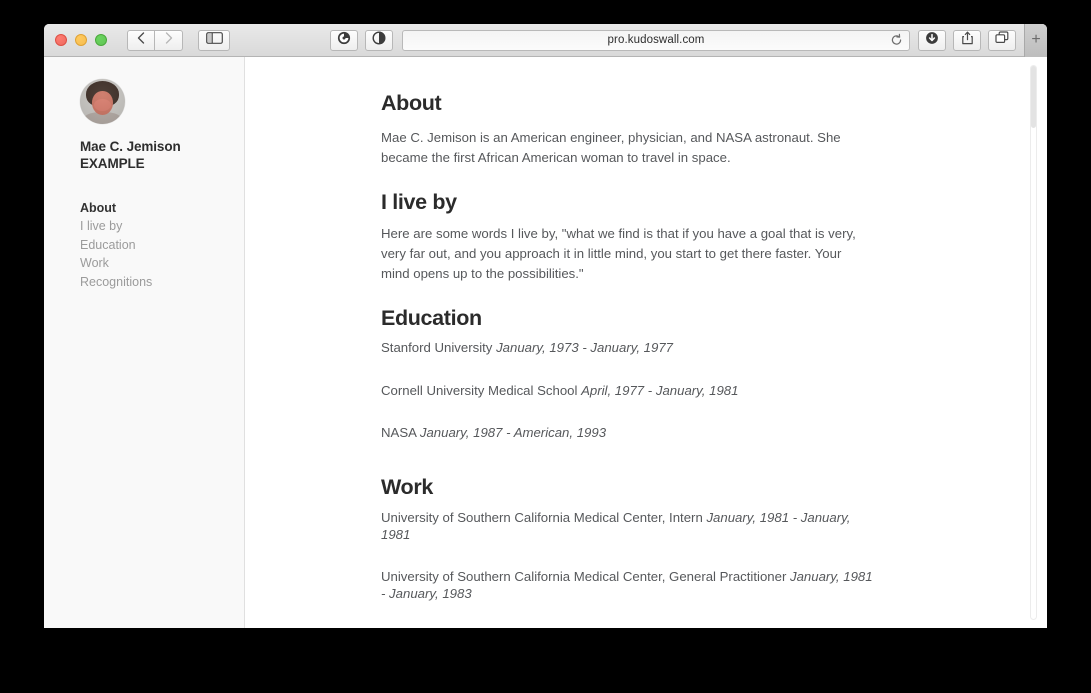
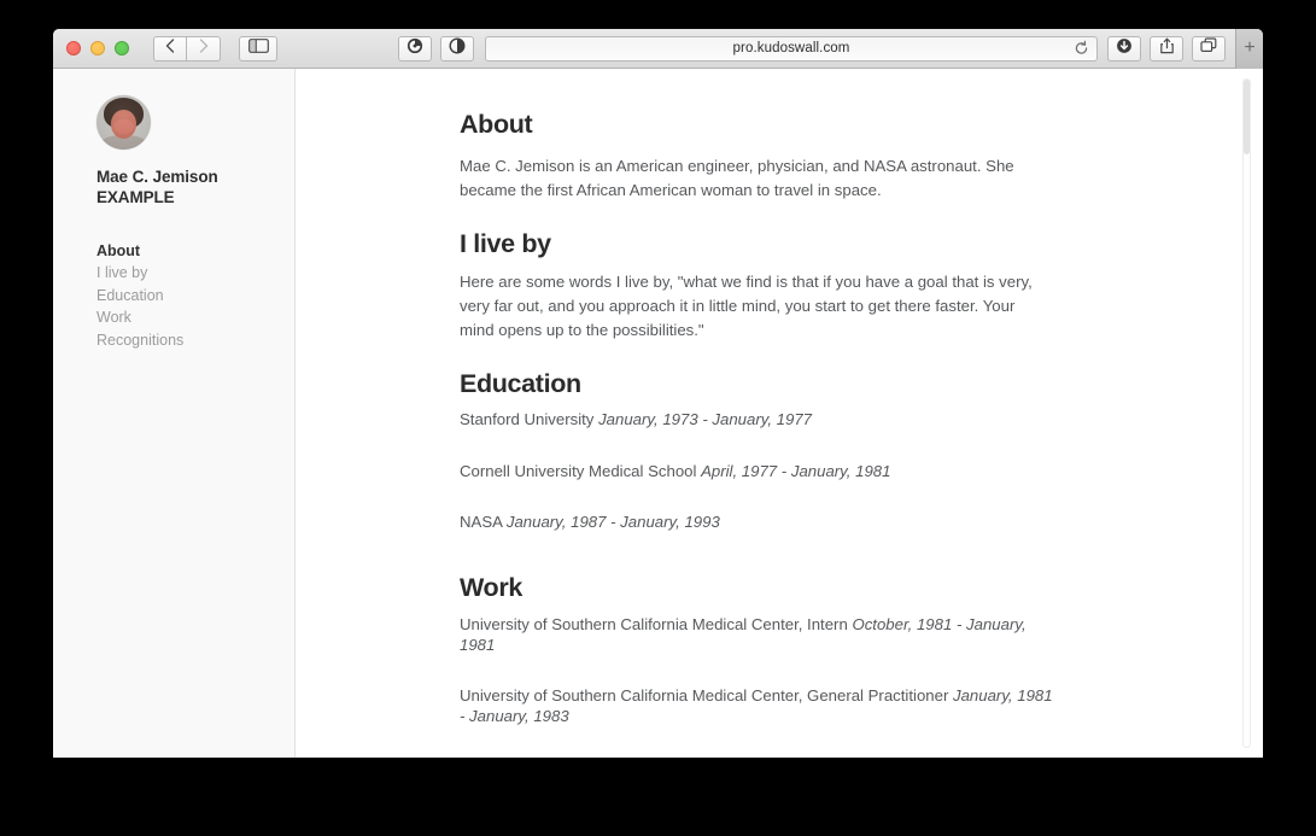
  pro.kudoswall.com
  +
  Mae C. Jemison
  EXAMPLE
  About
  I live by
  Education
  Work
  Recognitions
  About
  Mae C. Jemison is an American engineer, physician, and NASA astronaut. She became the first African American woman to travel in space.
  I live by
  Here are some words I live by, "what we find is that if you have a goal that is very, very far out, and you approach it in little mind, you start to get there faster. Your mind opens up to the possibilities."
  Education
  Stanford University January, 1973 - January, 1977
  Cornell University Medical School April, 1977 - January, 1981
- NASA January, 1987 - American, 1993
+ NASA January, 1987 - January, 1993
  Work
- University of Southern California Medical Center, Intern January, 1981 - January, 1981
+ University of Southern California Medical Center, Intern October, 1981 - January, 1981
  University of Southern California Medical Center, General Practitioner January, 1981 - January, 1983
